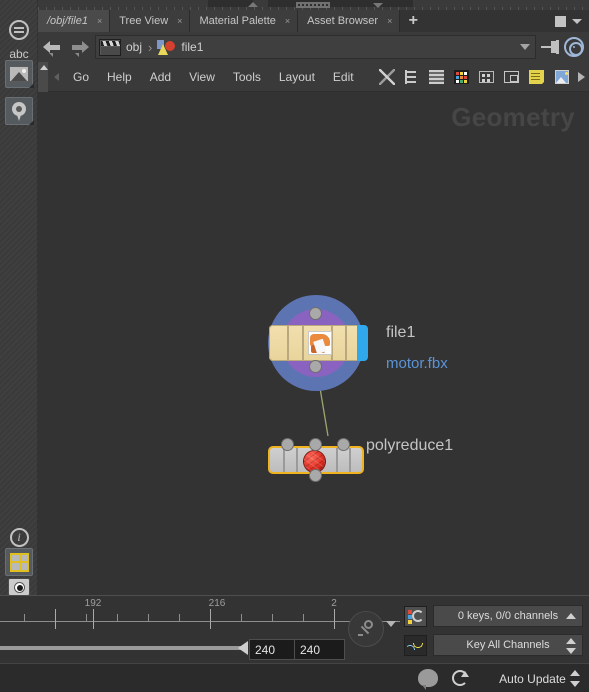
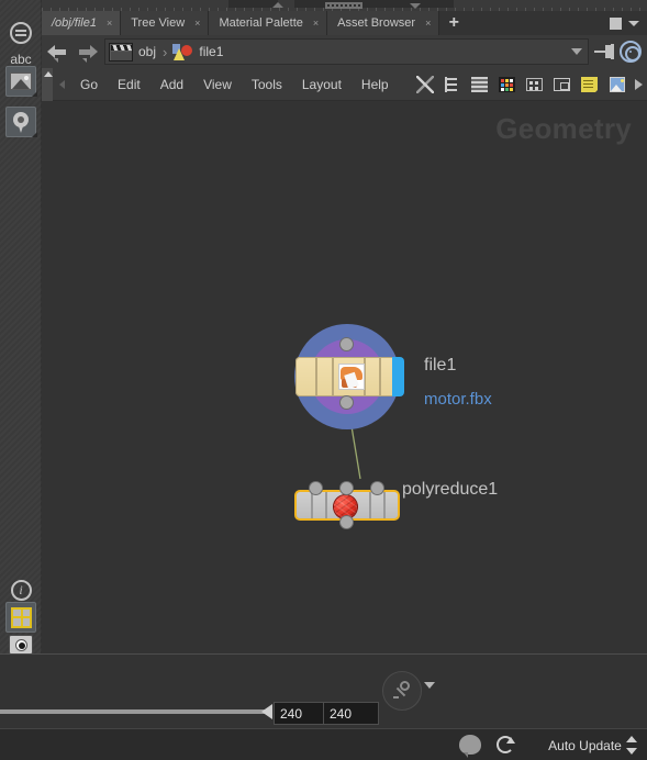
  abc
  i
  /obj/file1
  ×
  Tree View
  ×
  Material Palette
  ×
  Asset Browser
  ×
  +
  obj
  ›
  file1
  Go
- Help
+ Edit
  Add
  View
  Tools
  Layout
- Edit
+ Help
  file1
  motor.fbx
  polyreduce1
- 192
- 216
- 2
  240
  240
- 0 keys, 0/0 channels
- Key All Channels
  Auto Update
